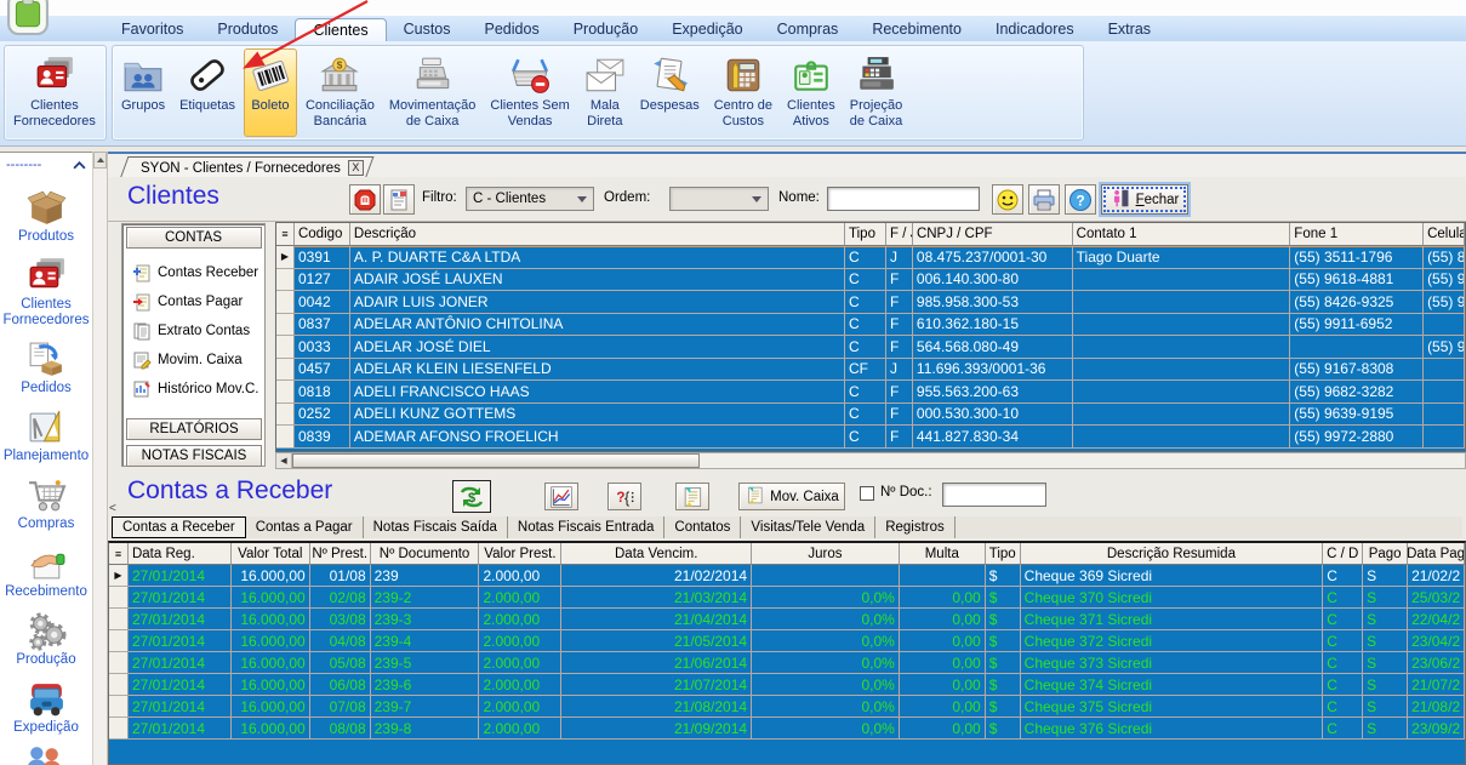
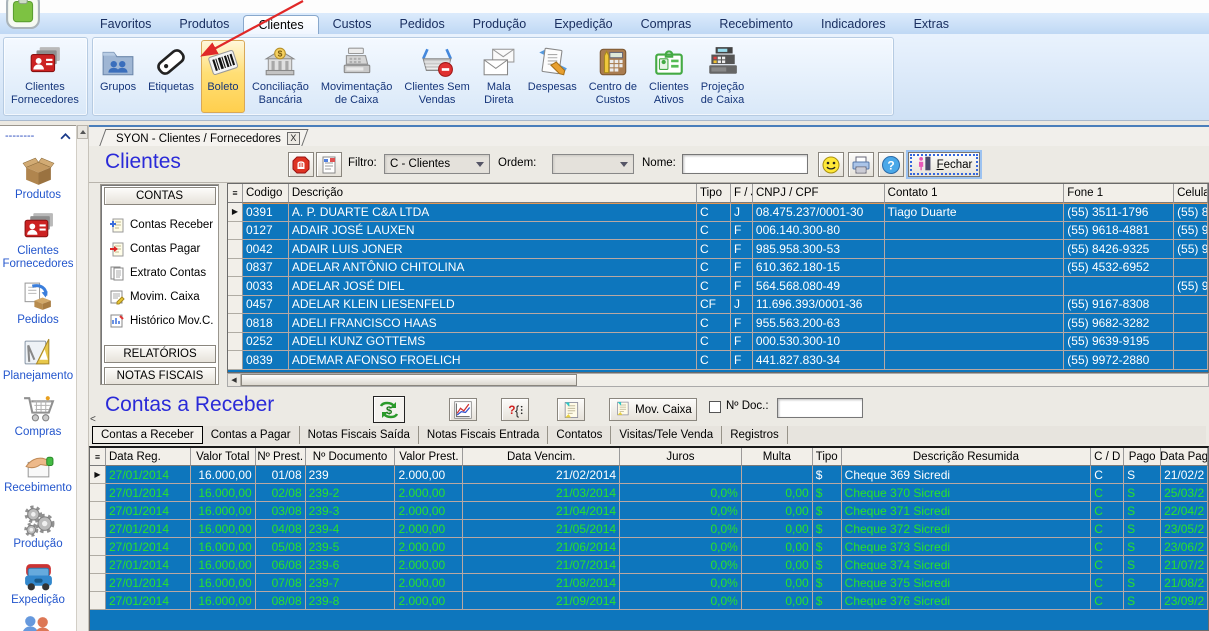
  Favoritos
  Produtos
  Clientes
  Custos
  Pedidos
  Produção
  Expedição
  Compras
  Recebimento
  Indicadores
  Extras
  Clientes
  Fornecedores
  Grupos
  Etiquetas
  Boleto
  $
  Conciliação
  Bancária
  Movimentação
  de Caixa
  Clientes Sem
  Vendas
  Mala
  Direta
  Despesas
  Centro de
  Custos
  Clientes
  Ativos
  Projeção
  de Caixa
  --------
  Produtos
  Clientes
  Fornecedores
  Pedidos
  Planejamento
  Compras
  Recebimento
  Produção
  Expedição
  SYON - Clientes / Fornecedores
  X
  Clientes
  Filtro:
  C - Clientes
  Ordem:
  Nome:
  ?
  Fechar
  CONTAS
  Contas Receber
  Contas Pagar
  Extrato Contas
  Movim. Caixa
  Histórico Mov.C.
  RELATÓRIOS
  NOTAS FISCAIS
  ≡
  Codigo
  Descrição
  Tipo
  CNPJ / CPF
  Contato 1
  Fone 1
  Celula
  ▶
  0391
  A. P. DUARTE C&A LTDA
  C
  J
  08.475.237/0001-30
  Tiago Duarte
  (55) 3511-1796
  (55) 8
  0127
  ADAIR JOSÉ LAUXEN
  C
  F
  006.140.300-80
  (55) 9618-4881
  (55) 9
  0042
  ADAIR LUIS JONER
  C
  F
  985.958.300-53
  (55) 8426-9325
  (55) 9
  0837
  ADELAR ANTÔNIO CHITOLINA
  C
  F
  610.362.180-15
- (55) 9911-6952
+ (55) 4532-6952
  0033
  ADELAR JOSÉ DIEL
  C
  F
  564.568.080-49
  (55) 9
  0457
  ADELAR KLEIN LIESENFELD
  CF
  J
  11.696.393/0001-36
  (55) 9167-8308
  0818
  ADELI FRANCISCO HAAS
  C
  F
  955.563.200-63
  (55) 9682-3282
  0252
  ADELI KUNZ GOTTEMS
  C
  F
  000.530.300-10
  (55) 9639-9195
  0839
  ADEMAR AFONSO FROELICH
  C
  F
  441.827.830-34
  (55) 9972-2880
  <
  Contas a Receber
  $
  ?
  {
  Mov. Caixa
  Nº Doc.:
  Contas a Receber
  Contas a Pagar
  Notas Fiscais Saída
  Notas Fiscais Entrada
  Contatos
  Visitas/Tele Venda
  Registros
  ≡
  Data Reg.
  Valor Total
  Nº Prest.
  Nº Documento
  Valor Prest.
  Data Vencim.
  Juros
  Multa
  Tipo
  Descrição Resumida
  C / D
  Pago
  Data Pag
  ▶
  27/01/2014
  16.000,00
  01/08
  239
  2.000,00
  21/02/2014
  $
  Cheque 369 Sicredi
  C
  S
  21/02/2
  27/01/2014
  16.000,00
  02/08
  239-2
  2.000,00
  21/03/2014
  0,0%
  0,00
  $
  Cheque 370 Sicredi
  C
  S
  25/03/2
  27/01/2014
  16.000,00
  03/08
  239-3
  2.000,00
  21/04/2014
  0,0%
  0,00
  $
  Cheque 371 Sicredi
  C
  S
  22/04/2
  27/01/2014
  16.000,00
  04/08
  239-4
  2.000,00
  21/05/2014
  0,0%
  0,00
  $
  Cheque 372 Sicredi
  C
  S
- 23/04/2
+ 23/05/2
  27/01/2014
  16.000,00
  05/08
  239-5
  2.000,00
  21/06/2014
  0,0%
  0,00
  $
  Cheque 373 Sicredi
  C
  S
  23/06/2
  27/01/2014
  16.000,00
  06/08
  239-6
  2.000,00
  21/07/2014
  0,0%
  0,00
  $
  Cheque 374 Sicredi
  C
  S
  21/07/2
  27/01/2014
  16.000,00
  07/08
  239-7
  2.000,00
  21/08/2014
  0,0%
  0,00
  $
  Cheque 375 Sicredi
  C
  S
  21/08/2
  27/01/2014
  16.000,00
  08/08
  239-8
  2.000,00
  21/09/2014
  0,0%
  0,00
  $
  Cheque 376 Sicredi
  C
  S
  23/09/2
